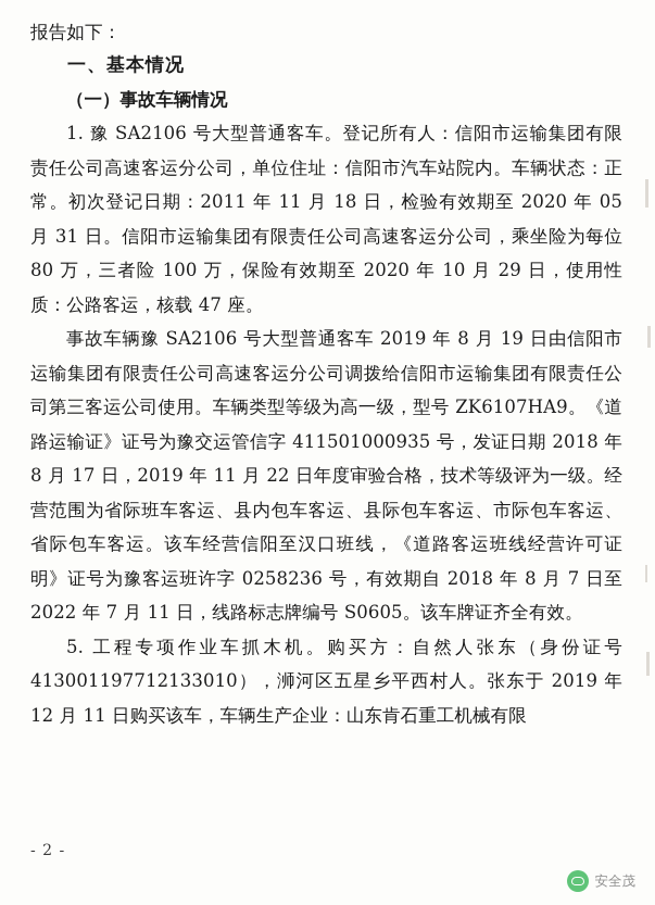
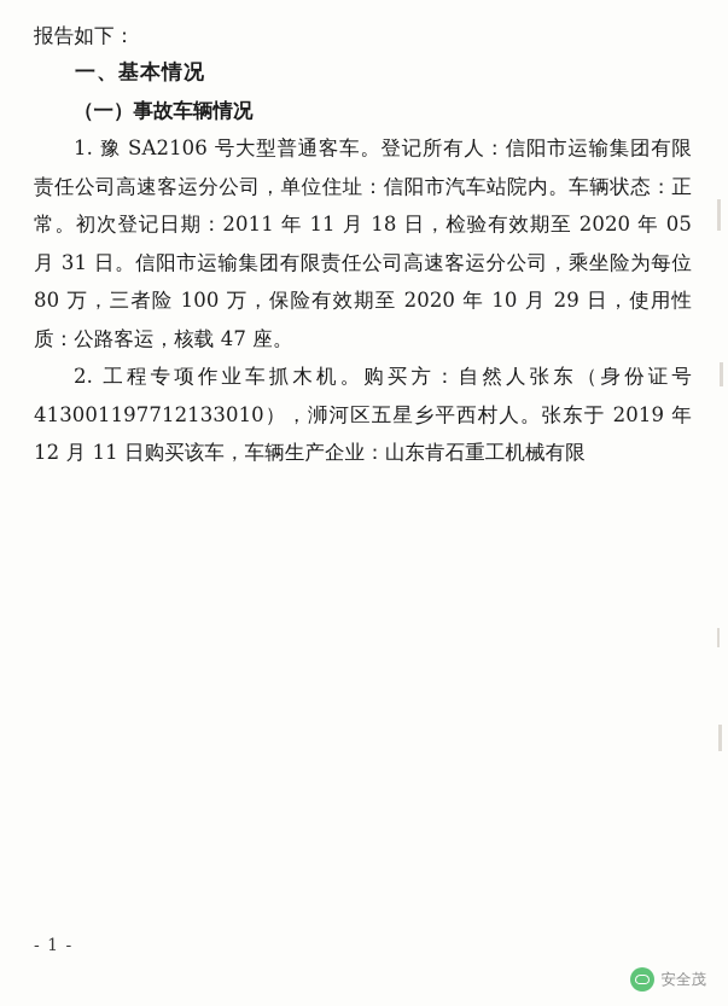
  报告如下：
  一、基本情况
  （一）事故车辆情况
  1. 豫 SA2106 号大型普通客车。登记所有人：信阳市运输集团有限责任公司高速客运分公司，单位住址：信阳市汽车站院内。车辆状态：正常。初次登记日期：2011 年 11 月 18 日，检验有效期至 2020 年 05 月 31 日。信阳市运输集团有限责任公司高速客运分公司，乘坐险为每位 80 万，三者险 100 万，保险有效期至 2020 年 10 月 29 日，使用性质：公路客运，核载 47 座。
- 事故车辆豫 SA2106 号大型普通客车 2019 年 8 月 19 日由信阳市运输集团有限责任公司高速客运分公司调拨给信阳市运输集团有限责任公司第三客运公司使用。车辆类型等级为高一级，型号 ZK6107HA9。《道路运输证》证号为豫交运管信字 411501000935 号，发证日期 2018 年 8 月 17 日，2019 年 11 月 22 日年度审验合格，技术等级评为一级。经营范围为省际班车客运、县内包车客运、县际包车客运、市际包车客运、省际包车客运。该车经营信阳至汉口班线，《道路客运班线经营许可证明》证号为豫客运班许字 0258236 号，有效期自 2018 年 8 月 7 日至 2022 年 7 月 11 日，线路标志牌编号 S0605。该车牌证齐全有效。
- 5. 工程专项作业车抓木机。购买方：自然人张东（身份证号 413001197712133010），浉河区五星乡平西村人。张东于 2019 年 12 月 11 日购买该车，车辆生产企业：山东肯石重工机械有限
+ 2. 工程专项作业车抓木机。购买方：自然人张东（身份证号 413001197712133010），浉河区五星乡平西村人。张东于 2019 年 12 月 11 日购买该车，车辆生产企业：山东肯石重工机械有限
- - 2 -
+ - 1 -
  安全茂
